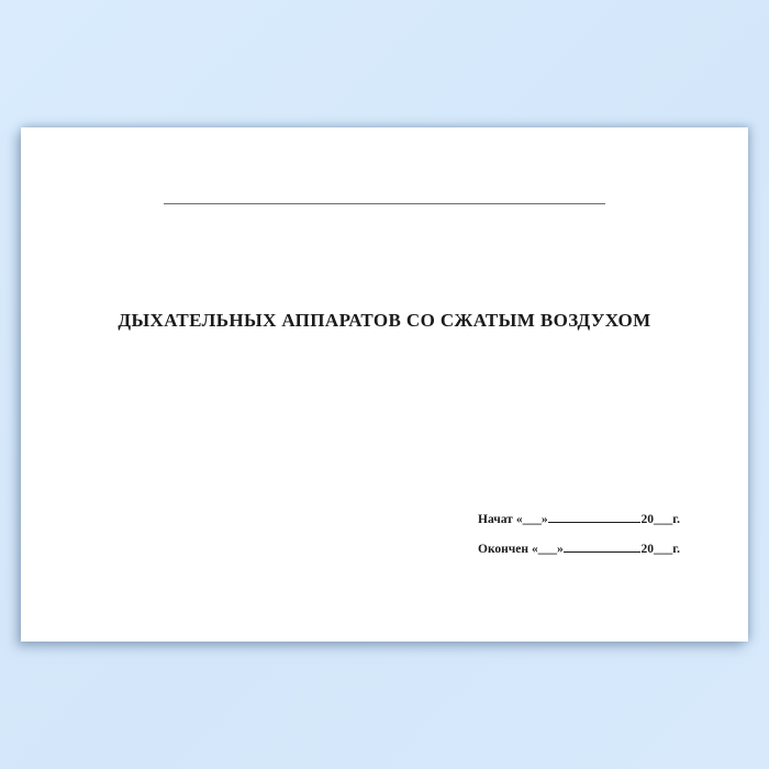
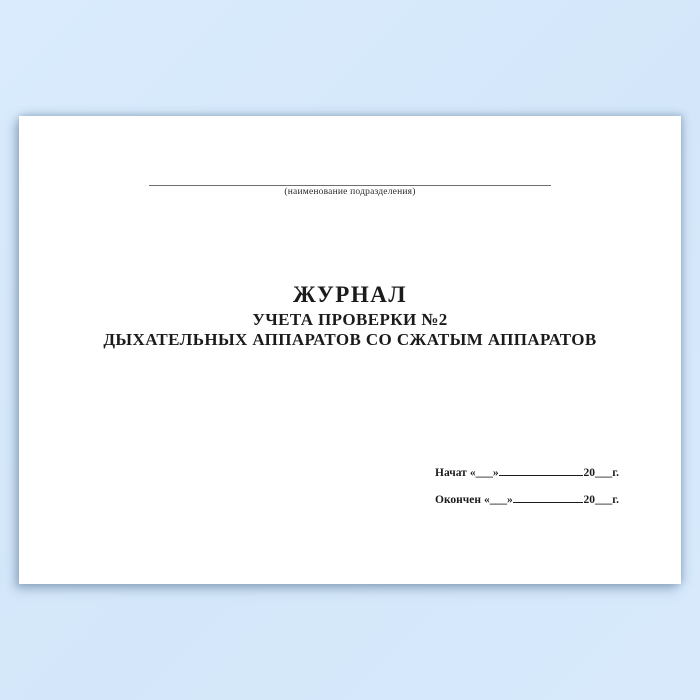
+ (наименование подразделения)
+ ЖУРНАЛ
+ УЧЕТА ПРОВЕРКИ №2
- ДЫХАТЕЛЬНЫХ АППАРАТОВ СО СЖАТЫМ ВОЗДУХОМ
+ ДЫХАТЕЛЬНЫХ АППАРАТОВ СО СЖАТЫМ АППАРАТОВ
  Начат
  «___»
  20___г.
  Окончен
  «___»
  20___г.
